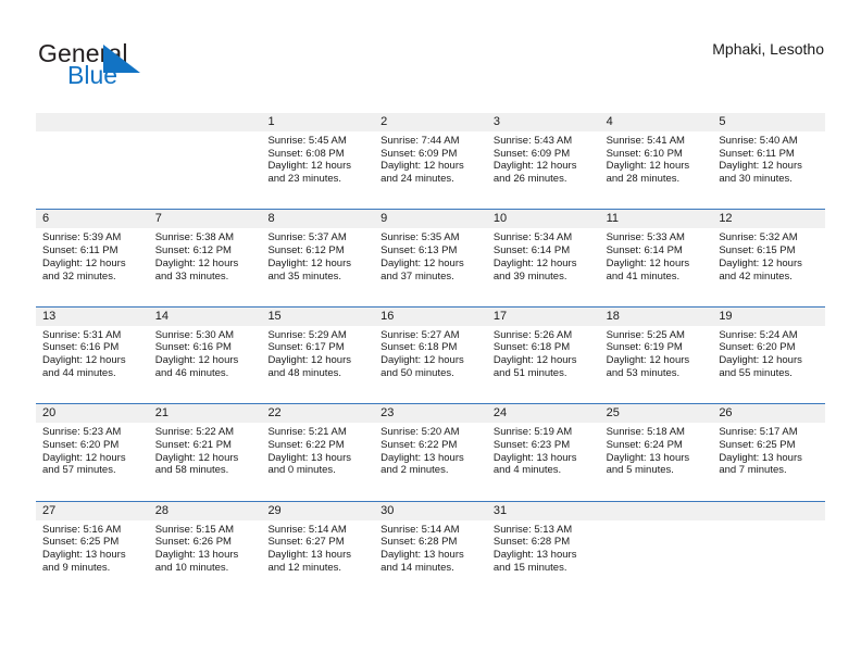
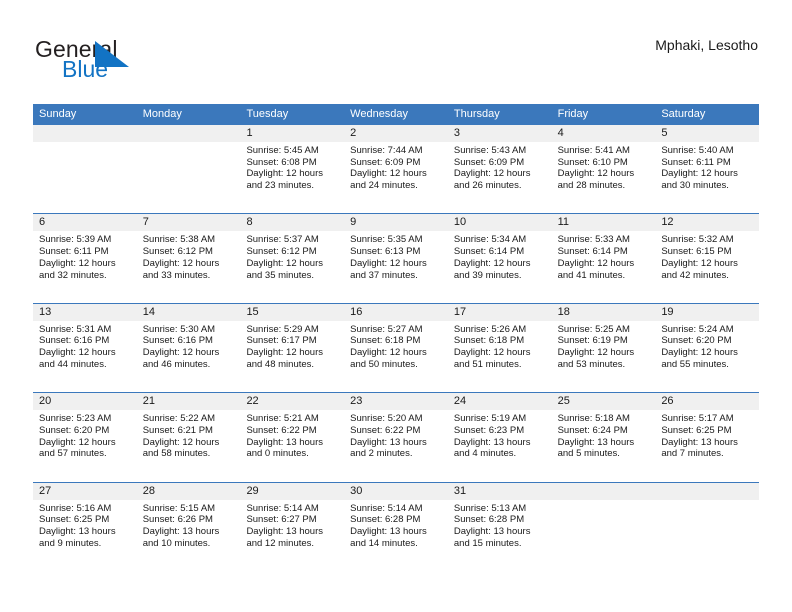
  Geneal
  Blue
  Mphaki, Lesotho
+ Sunday
+ Monday
+ Tuesday
+ Wednesday
+ Thursday
+ Friday
+ Saturday
  1
  Sunrise: 5:45 AM
  Sunset: 6:08 PM
  Daylight: 12 hours
  and 23 minutes.
  2
  Sunrise: 7:44 AM
  Sunset: 6:09 PM
  Daylight: 12 hours
  and 24 minutes.
  3
  Sunrise: 5:43 AM
  Sunset: 6:09 PM
  Daylight: 12 hours
  and 26 minutes.
  4
  Sunrise: 5:41 AM
  Sunset: 6:10 PM
  Daylight: 12 hours
  and 28 minutes.
  5
  Sunrise: 5:40 AM
  Sunset: 6:11 PM
  Daylight: 12 hours
  and 30 minutes.
  6
  Sunrise: 5:39 AM
  Sunset: 6:11 PM
  Daylight: 12 hours
  and 32 minutes.
  7
  Sunrise: 5:38 AM
  Sunset: 6:12 PM
  Daylight: 12 hours
  and 33 minutes.
  8
  Sunrise: 5:37 AM
  Sunset: 6:12 PM
  Daylight: 12 hours
  and 35 minutes.
  9
  Sunrise: 5:35 AM
  Sunset: 6:13 PM
  Daylight: 12 hours
  and 37 minutes.
  10
  Sunrise: 5:34 AM
  Sunset: 6:14 PM
  Daylight: 12 hours
  and 39 minutes.
  11
  Sunrise: 5:33 AM
  Sunset: 6:14 PM
  Daylight: 12 hours
  and 41 minutes.
  12
  Sunrise: 5:32 AM
  Sunset: 6:15 PM
  Daylight: 12 hours
  and 42 minutes.
  13
  Sunrise: 5:31 AM
  Sunset: 6:16 PM
  Daylight: 12 hours
  and 44 minutes.
  14
  Sunrise: 5:30 AM
  Sunset: 6:16 PM
  Daylight: 12 hours
  and 46 minutes.
  15
  Sunrise: 5:29 AM
  Sunset: 6:17 PM
  Daylight: 12 hours
  and 48 minutes.
  16
  Sunrise: 5:27 AM
  Sunset: 6:18 PM
  Daylight: 12 hours
  and 50 minutes.
  17
  Sunrise: 5:26 AM
  Sunset: 6:18 PM
  Daylight: 12 hours
  and 51 minutes.
  18
  Sunrise: 5:25 AM
  Sunset: 6:19 PM
  Daylight: 12 hours
  and 53 minutes.
  19
  Sunrise: 5:24 AM
  Sunset: 6:20 PM
  Daylight: 12 hours
  and 55 minutes.
  20
  Sunrise: 5:23 AM
  Sunset: 6:20 PM
  Daylight: 12 hours
  and 57 minutes.
  21
  Sunrise: 5:22 AM
  Sunset: 6:21 PM
  Daylight: 12 hours
  and 58 minutes.
  22
  Sunrise: 5:21 AM
  Sunset: 6:22 PM
  Daylight: 13 hours
  and 0 minutes.
  23
  Sunrise: 5:20 AM
  Sunset: 6:22 PM
  Daylight: 13 hours
  and 2 minutes.
  24
  Sunrise: 5:19 AM
  Sunset: 6:23 PM
  Daylight: 13 hours
  and 4 minutes.
  25
  Sunrise: 5:18 AM
  Sunset: 6:24 PM
  Daylight: 13 hours
  and 5 minutes.
  26
  Sunrise: 5:17 AM
  Sunset: 6:25 PM
  Daylight: 13 hours
  and 7 minutes.
  27
  Sunrise: 5:16 AM
  Sunset: 6:25 PM
  Daylight: 13 hours
  and 9 minutes.
  28
  Sunrise: 5:15 AM
  Sunset: 6:26 PM
  Daylight: 13 hours
  and 10 minutes.
  29
  Sunrise: 5:14 AM
  Sunset: 6:27 PM
  Daylight: 13 hours
  and 12 minutes.
  30
  Sunrise: 5:14 AM
  Sunset: 6:28 PM
  Daylight: 13 hours
  and 14 minutes.
  31
  Sunrise: 5:13 AM
  Sunset: 6:28 PM
  Daylight: 13 hours
  and 15 minutes.
